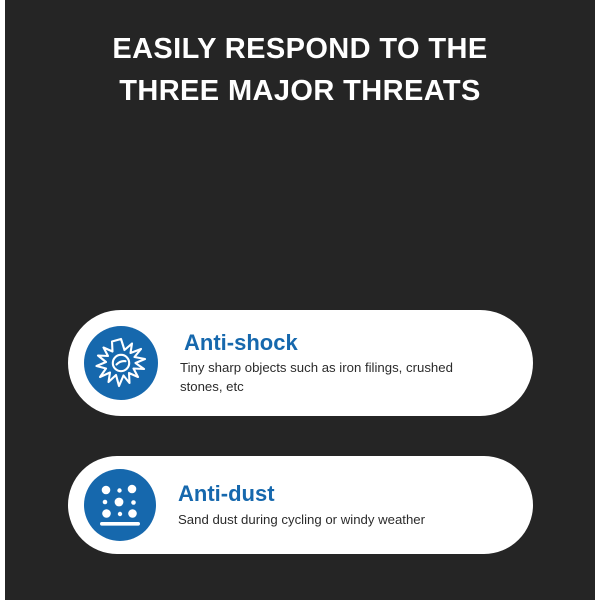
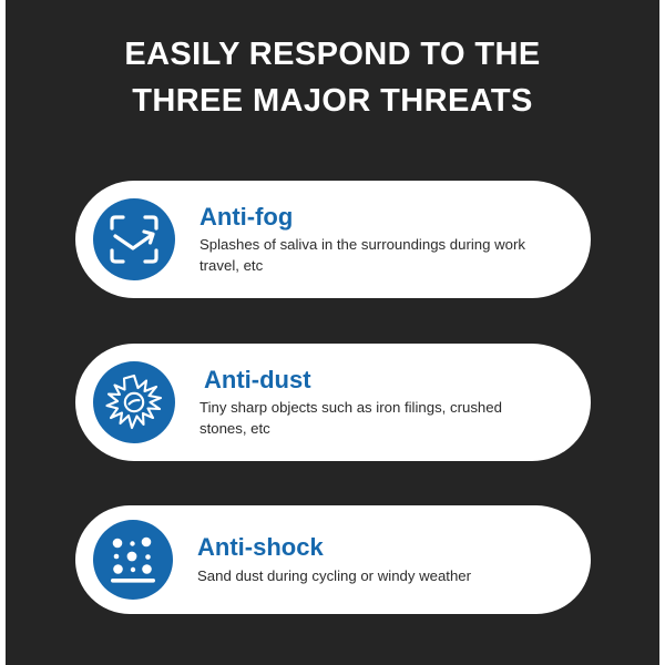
  EASILY RESPOND TO THE
  THREE MAJOR THREATS
+ Anti-fog
+ Splashes of saliva in the surroundings during work
+ travel, etc
- Anti-shock
+ Anti-dust
  Tiny sharp objects such as iron filings, crushed
  stones, etc
- Anti-dust
+ Anti-shock
  Sand dust during cycling or windy weather
